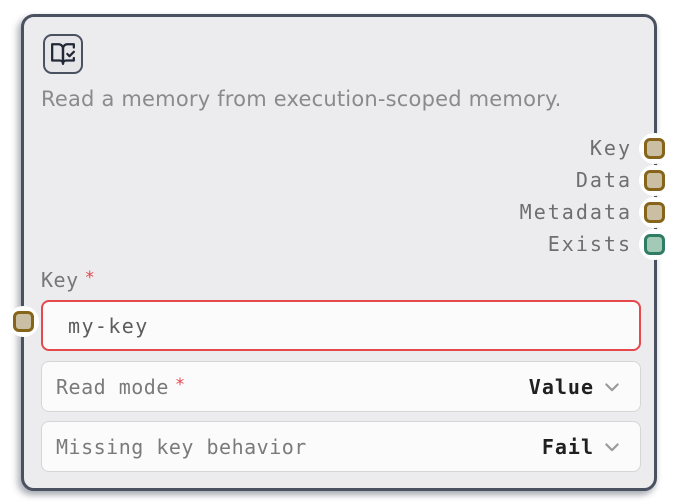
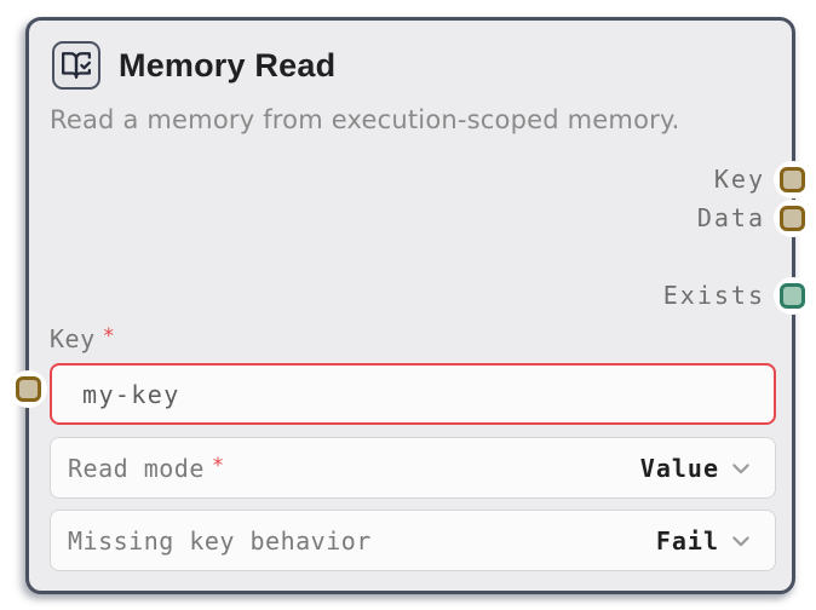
+ Memory Read
  Read a memory from execution-scoped memory.
  Key
  Data
- Metadata
  Exists
  Key *
  my-key
  Read mode *
  Value
  Missing key behavior
  Fail
